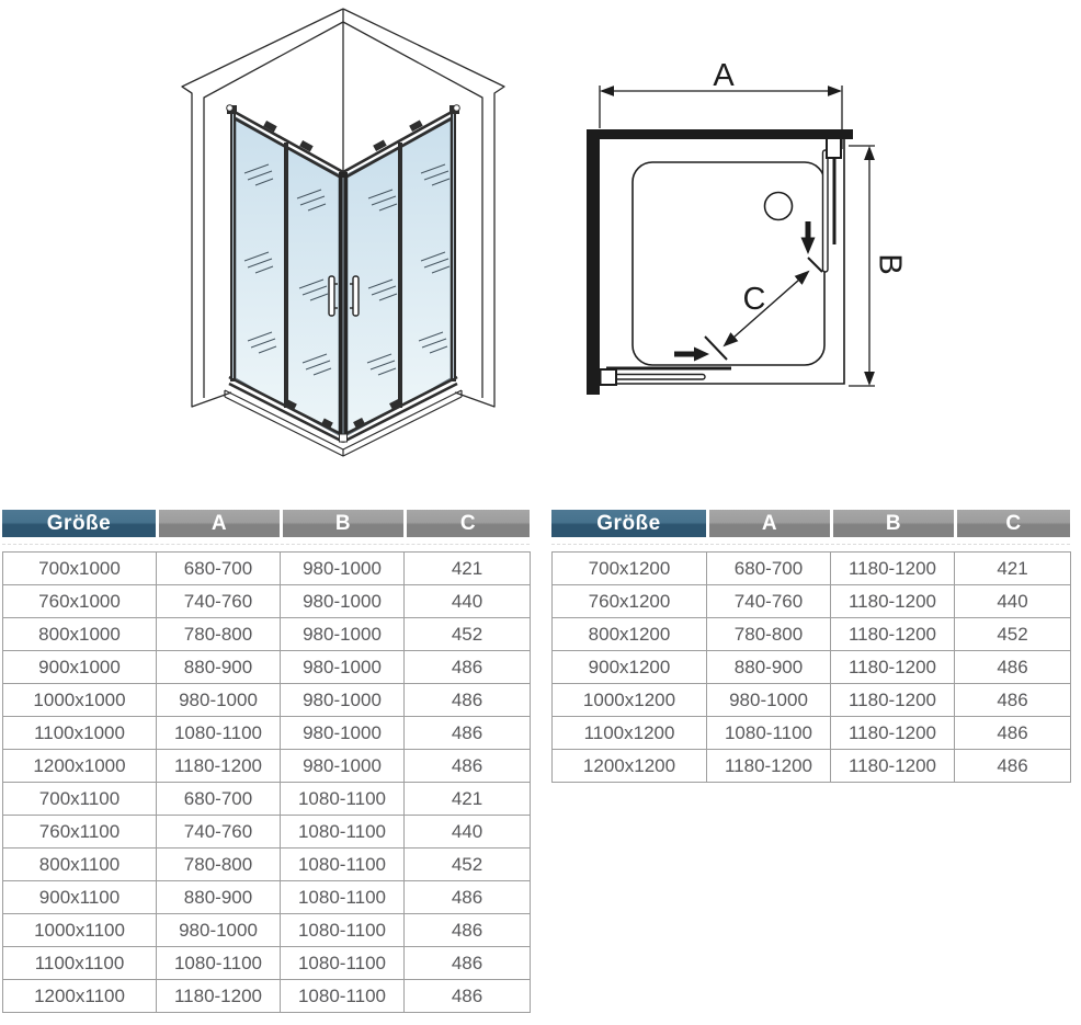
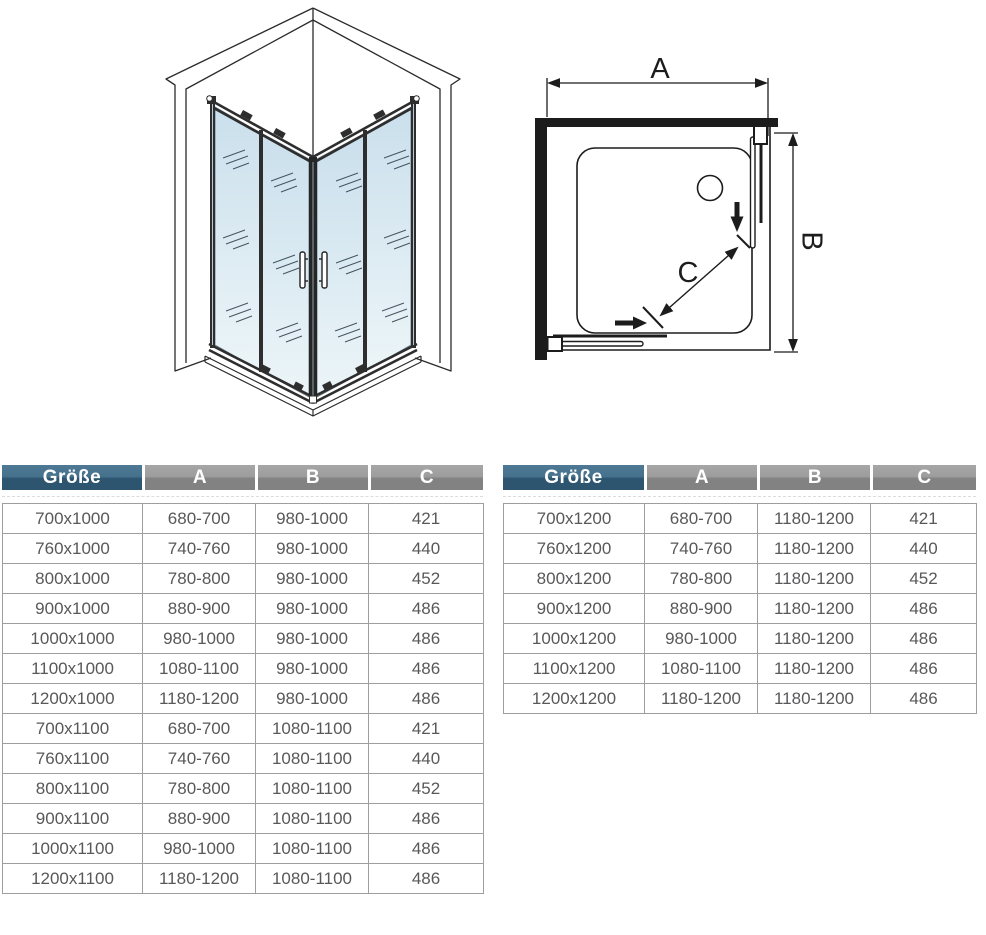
  C
  A
  Größe
  A
  B
  C
  700x1000	680-700	980-1000	421
  760x1000	740-760	980-1000	440
  800x1000	780-800	980-1000	452
  900x1000	880-900	980-1000	486
  1000x1000	980-1000	980-1000	486
  1100x1000	1080-1100	980-1000	486
  1200x1000	1180-1200	980-1000	486
  700x1100	680-700	1080-1100	421
  760x1100	740-760	1080-1100	440
  800x1100	780-800	1080-1100	452
  900x1100	880-900	1080-1100	486
  1000x1100	980-1000	1080-1100	486
- 1100x1100	1080-1100	1080-1100	486
  1200x1100	1180-1200	1080-1100	486
  Größe
  A
  B
  C
  700x1200	680-700	1180-1200	421
  760x1200	740-760	1180-1200	440
  800x1200	780-800	1180-1200	452
  900x1200	880-900	1180-1200	486
  1000x1200	980-1000	1180-1200	486
  1100x1200	1080-1100	1180-1200	486
  1200x1200	1180-1200	1180-1200	486
